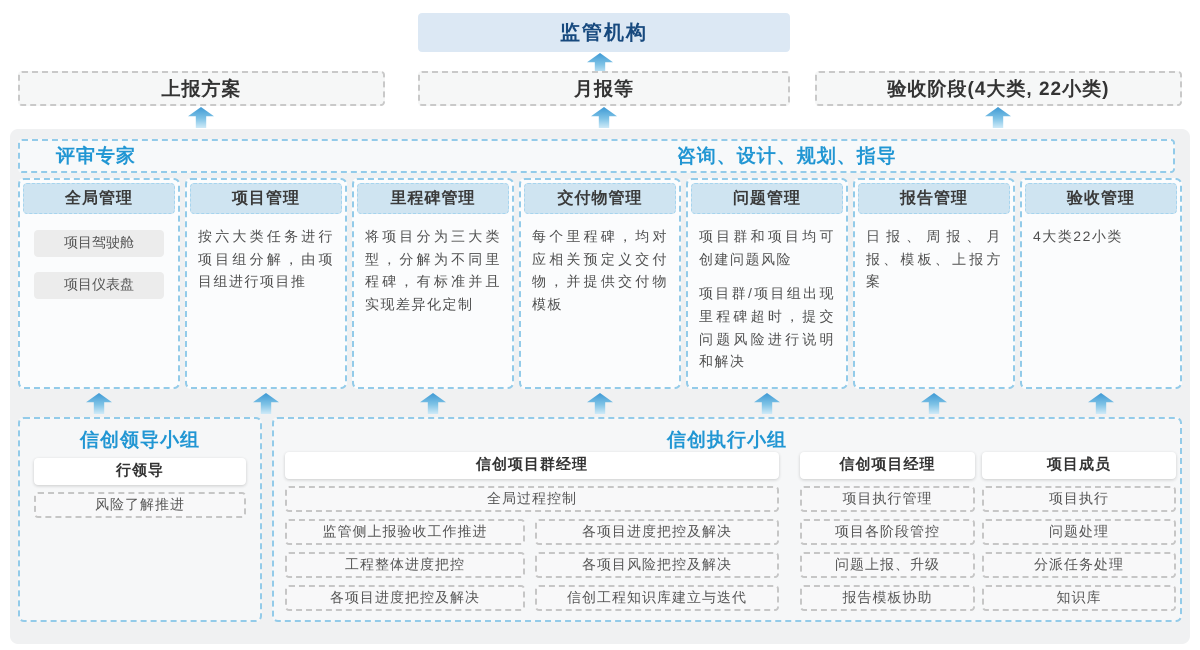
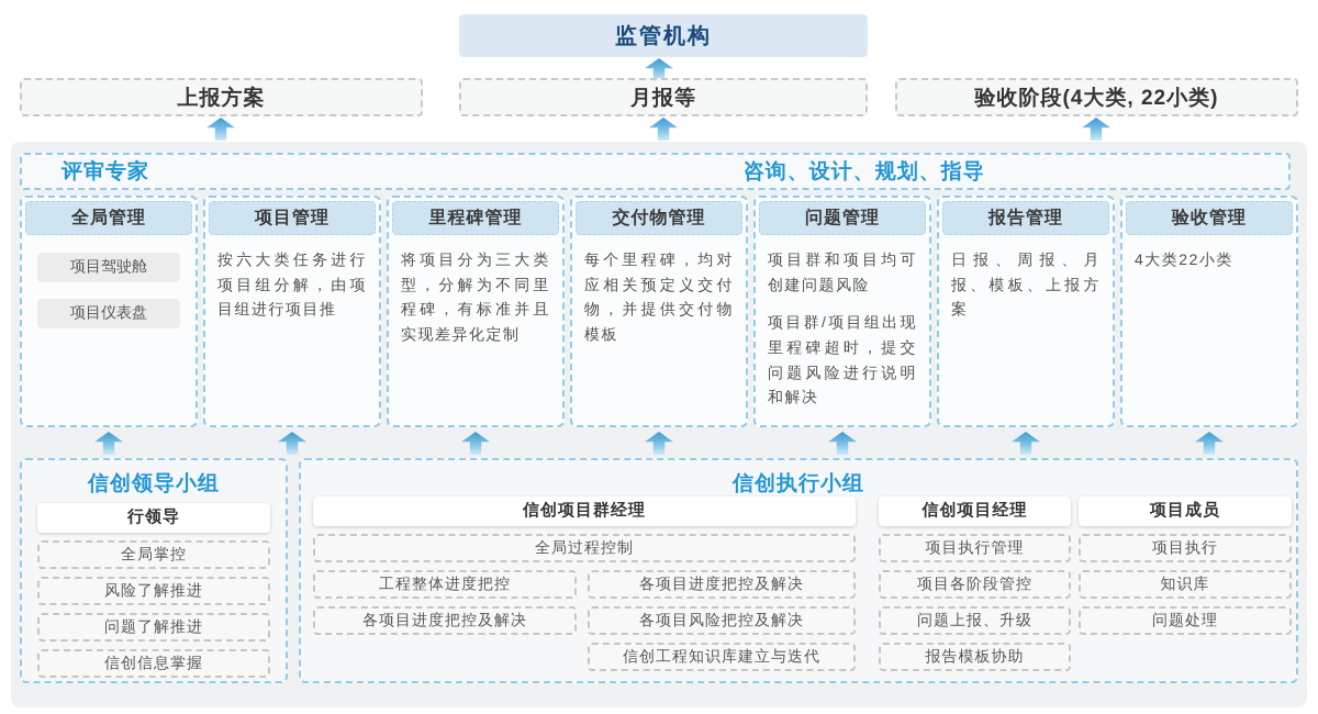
  监管机构
  上报方案
  月报等
  验收阶段(4大类, 22小类)
  评审专家
  咨询、设计、规划、指导
  全局管理
  项目驾驶舱
  项目仪表盘
  项目管理
  按六大类任务进行项目组分解，由项目组进行项目推
  里程碑管理
  将项目分为三大类型，分解为不同里程碑，有标准并且实现差异化定制
  交付物管理
  每个里程碑，均对应相关预定义交付物，并提供交付物模板
  问题管理
  项目群和项目均可创建问题风险
  项目群/项目组出现里程碑超时，提交问题风险进行说明和解决
  报告管理
  日报、周报、月报、模板、上报方案
  验收管理
  4大类22小类
  信创领导小组
  行领导
+ 全局掌控
  风险了解推进
+ 问题了解推进
+ 信创信息掌握
  信创执行小组
  信创项目群经理
  全局过程控制
- 监管侧上报验收工作推进
  工程整体进度把控
  各项目进度把控及解决
  各项目进度把控及解决
  各项目风险把控及解决
  信创工程知识库建立与迭代
  信创项目经理
  项目执行管理
  项目各阶段管控
  问题上报、升级
  报告模板协助
  项目成员
  项目执行
- 问题处理
+ 知识库
- 分派任务处理
- 知识库
+ 问题处理
